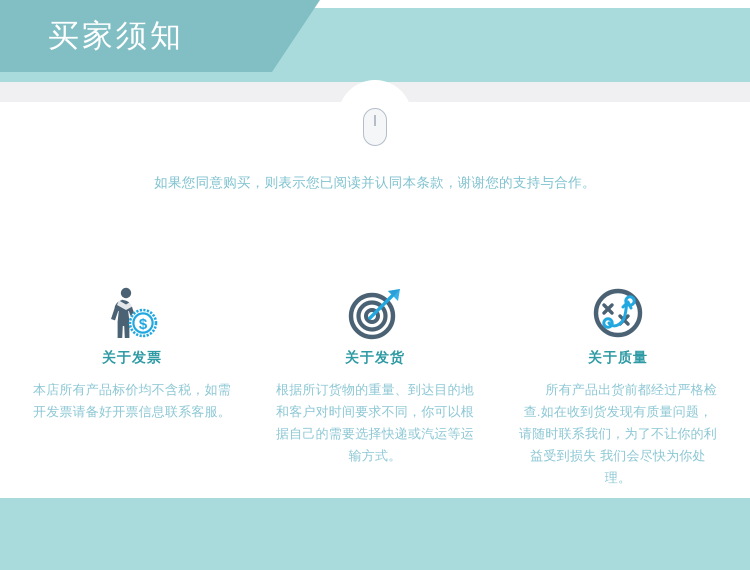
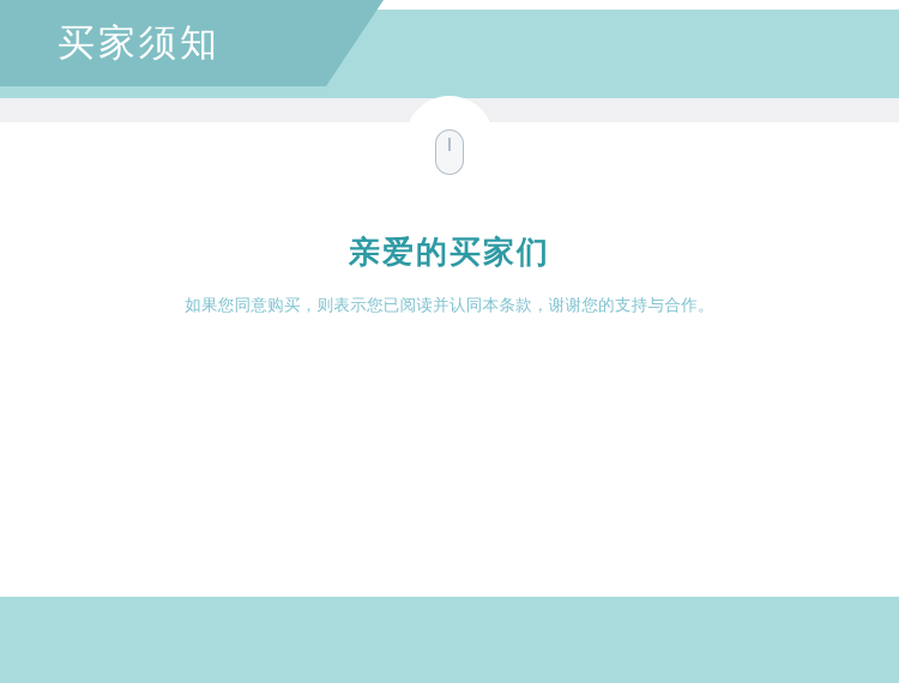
  买家须知
+ 亲爱的买家们
  如果您同意购买，则表示您已阅读并认同本条款，谢谢您的支持与合作。
- $
- 关于发票
- 本店所有产品标价均不含税，如需开发票请备好开票信息联系客服。
- 关于发货
- 根据所订货物的重量、到达目的地和客户对时间要求不同，你可以根据自己的需要选择快递或汽运等运输方式。
- 关于质量
- 所有产品出货前都经过严格检查.如在收到货发现有质量问题，请随时联系我们，为了不让你的利益受到损失 我们会尽快为你处理。
